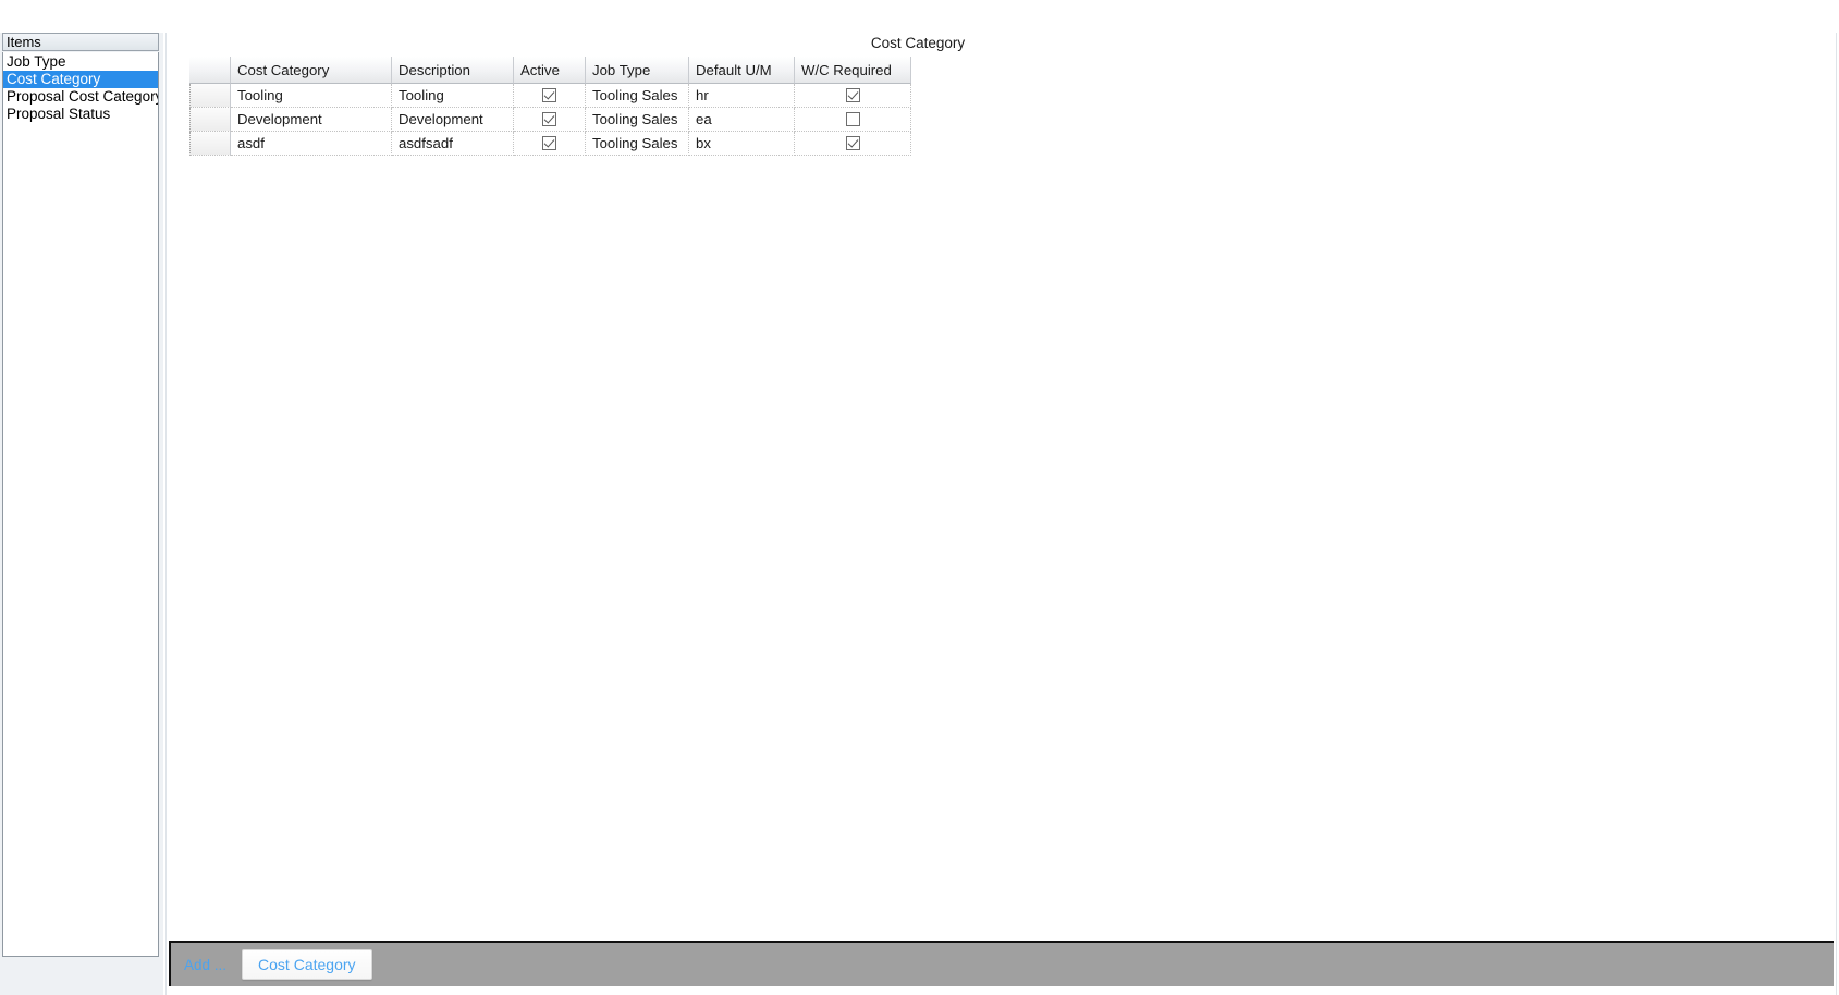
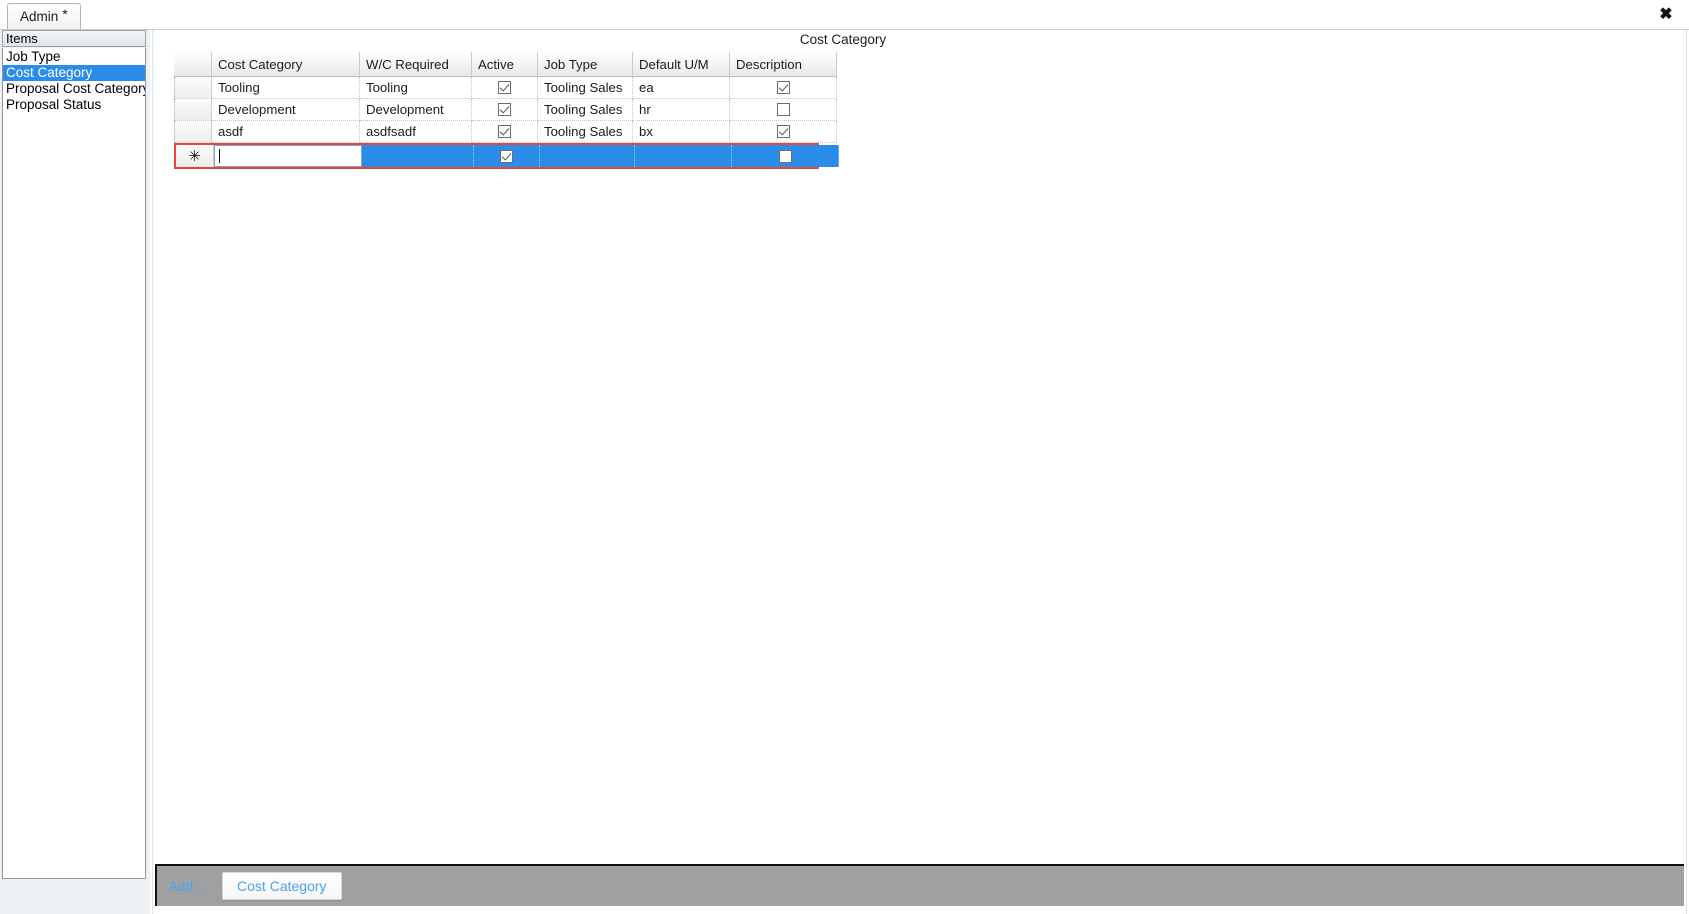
+ Admin
+ *
+ ✖
  Items
  Job Type
  Cost Category
  Proposal Cost Categor
  Proposal Status
  Cost Category
  Cost Category
- Description
+ W/C Required
  Active
  Job Type
  Default U/M
- W/C Required
+ Description
  Tooling
  Tooling
  Tooling Sales
- hr
+ ea
  Development
  Development
  Tooling Sales
- ea
+ hr
  asdf
  asdfsadf
  Tooling Sales
  bx
+ ✳
  Add ...
  Cost Category
